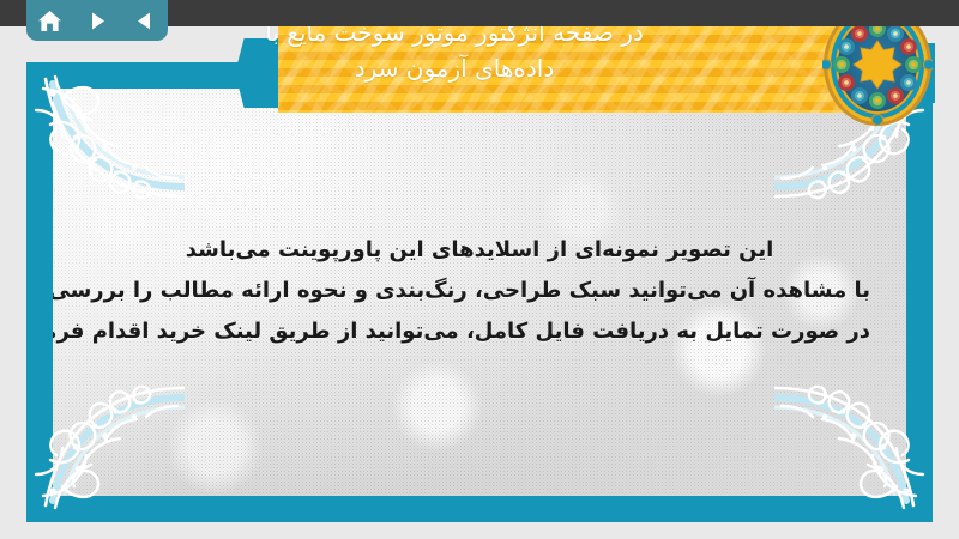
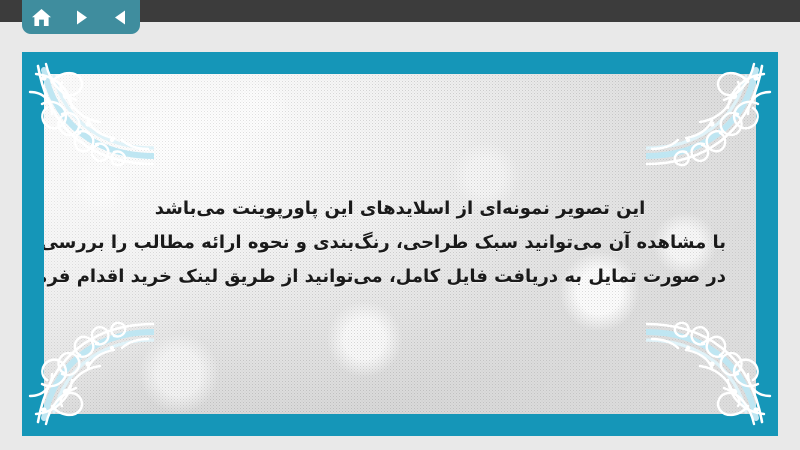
  این تصویر نمونه‌ای از اسلایدهای این پاورپوینت می‌باشد
  با مشاهده آن می‌توانید سبک طراحی، رنگ‌بندی و نحوه ارائه مطالب را بررسی
  در صورت تمایل به دریافت فایل کامل، می‌توانید از طریق لینک خرید اقدام فر
- در صفحه انژکتور موتور سوخت مایع با
- دادههای آزمون سرد
